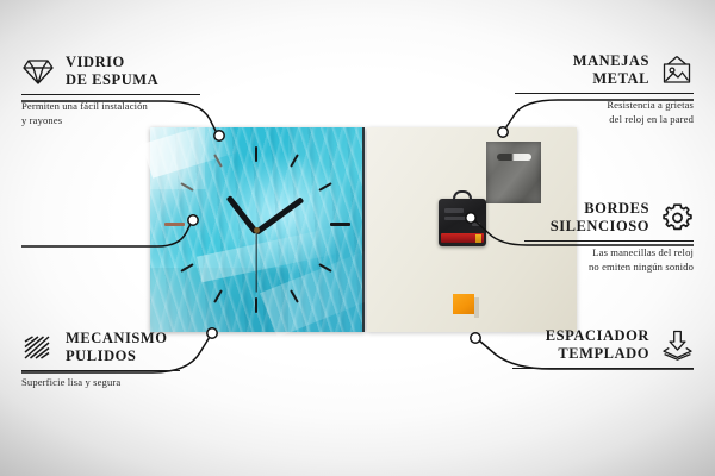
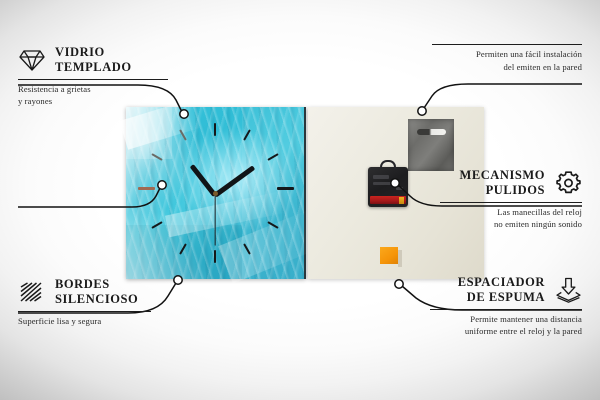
  VIDRIO
- DE ESPUMA
+ TEMPLADO
- Permiten una fácil instalación
+ Resistencia a grietas
  y rayones
- MECANISMO
+ BORDES
- PULIDOS
+ SILENCIOSO
  Superficie lisa y segura
- MANEJAS
- METAL
- Resistencia a grietas
+ Permiten una fácil instalación
- del reloj en la pared
+ del emiten en la pared
- BORDES
+ MECANISMO
- SILENCIOSO
+ PULIDOS
  Las manecillas del reloj
  no emiten ningún sonido
  ESPACIADOR
- TEMPLADO
+ DE ESPUMA
+ Permite mantener una distancia
+ uniforme entre el reloj y la pared
